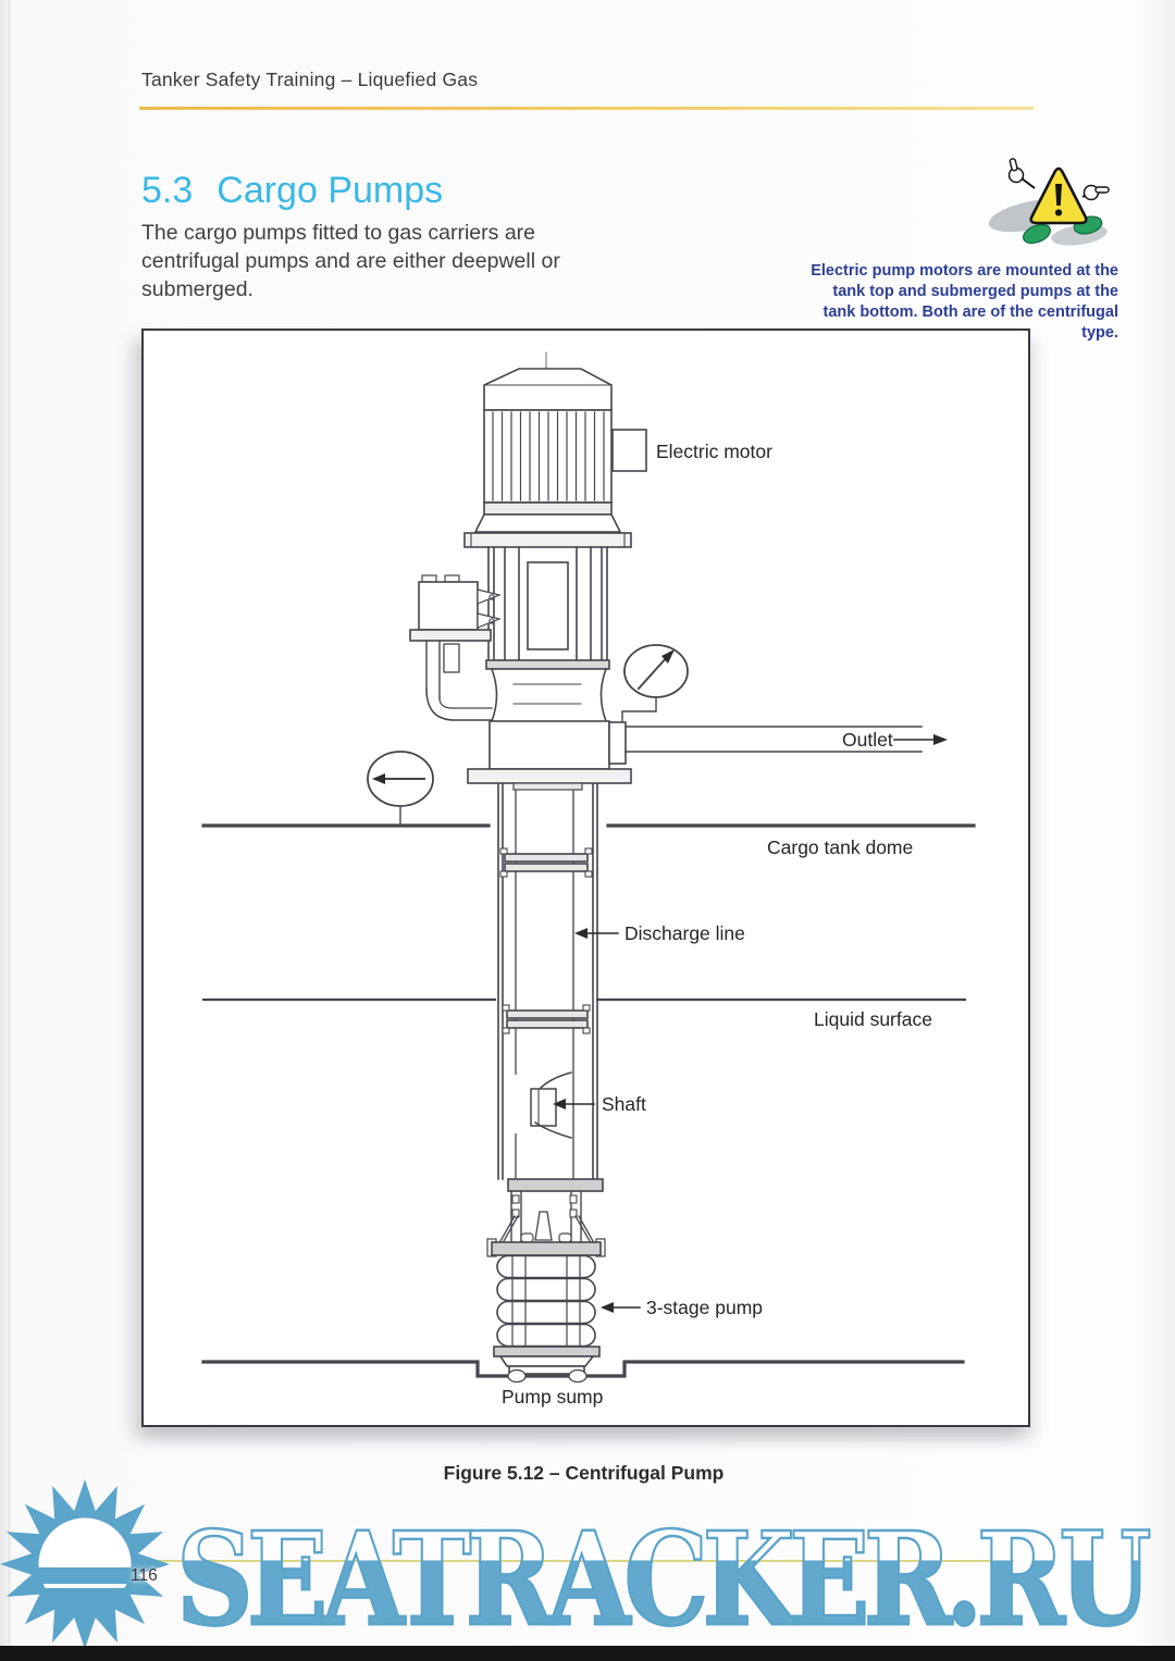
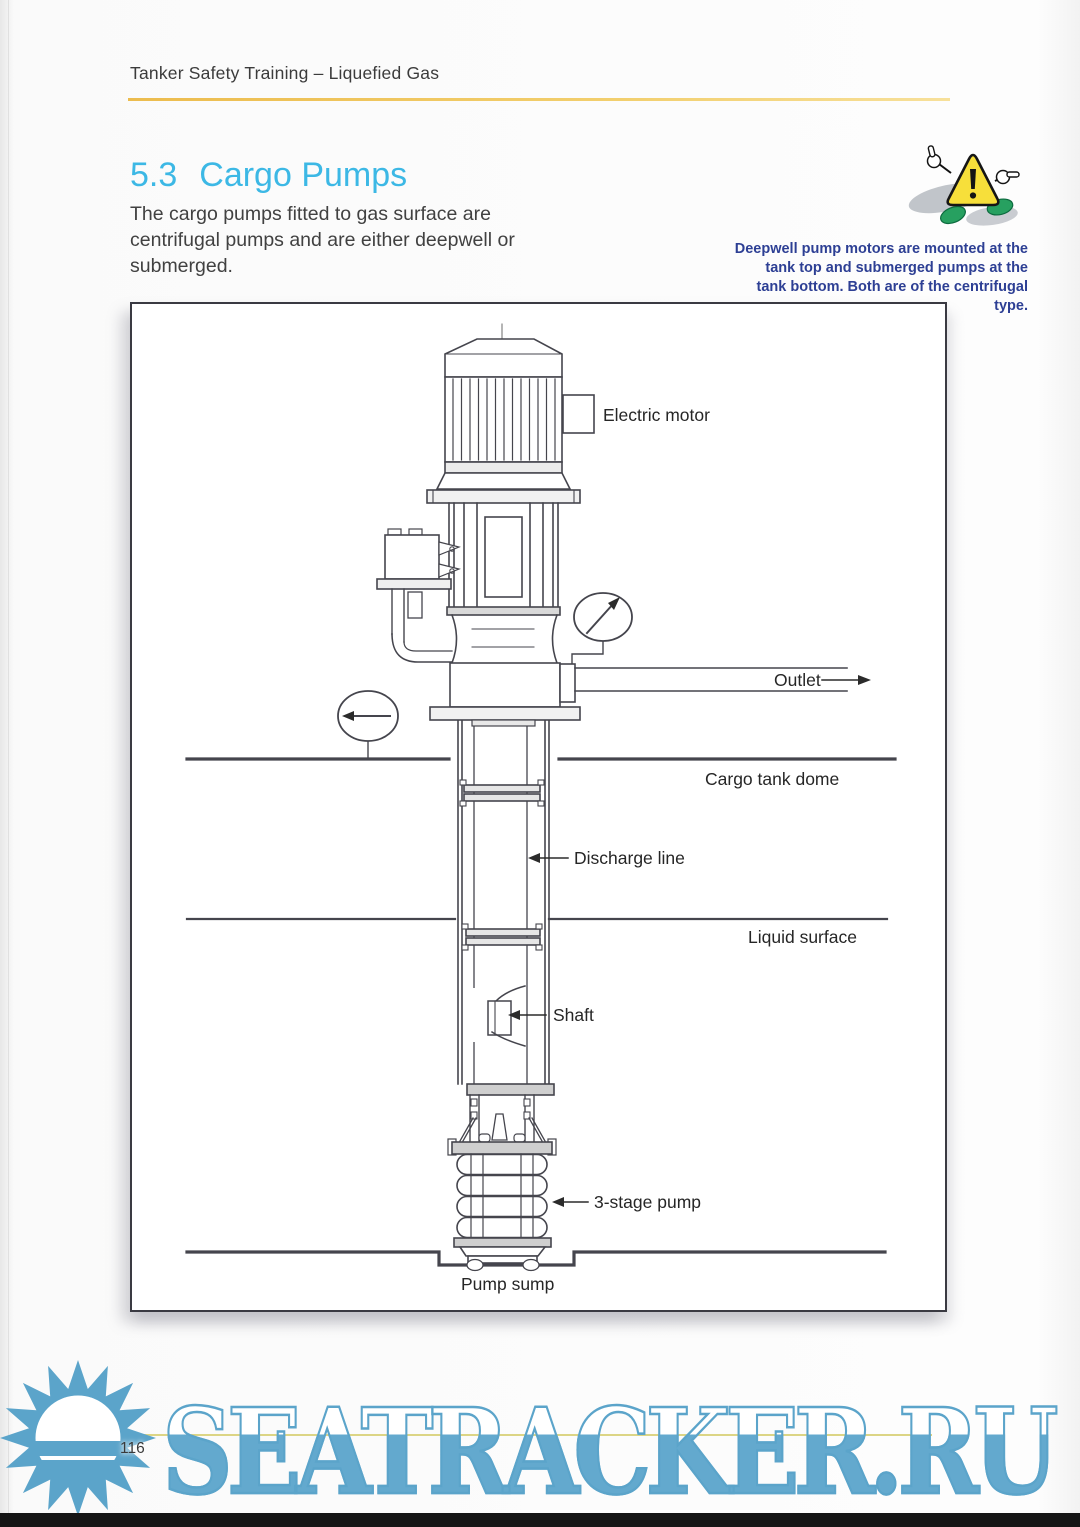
  Tanker Safety Training – Liquefied Gas
  5.3
  Cargo Pumps
- The cargo pumps fitted to gas carriers are centrifugal pumps and are either deepwell or submerged.
+ The cargo pumps fitted to gas surface are centrifugal pumps and are either deepwell or submerged.
- Electric pump motors are mounted at the tank top and submerged pumps at the tank bottom. Both are of the centrifugal type.
+ Deepwell pump motors are mounted at the tank top and submerged pumps at the tank bottom. Both are of the centrifugal type.
  Electric motor
  Outlet
  Cargo tank dome
  Discharge line
  Liquid surface
  Shaft
  3-stage pump
  Pump sump
- Figure 5.12 – Centrifugal Pump
  116
  SEATRACKER.RU
